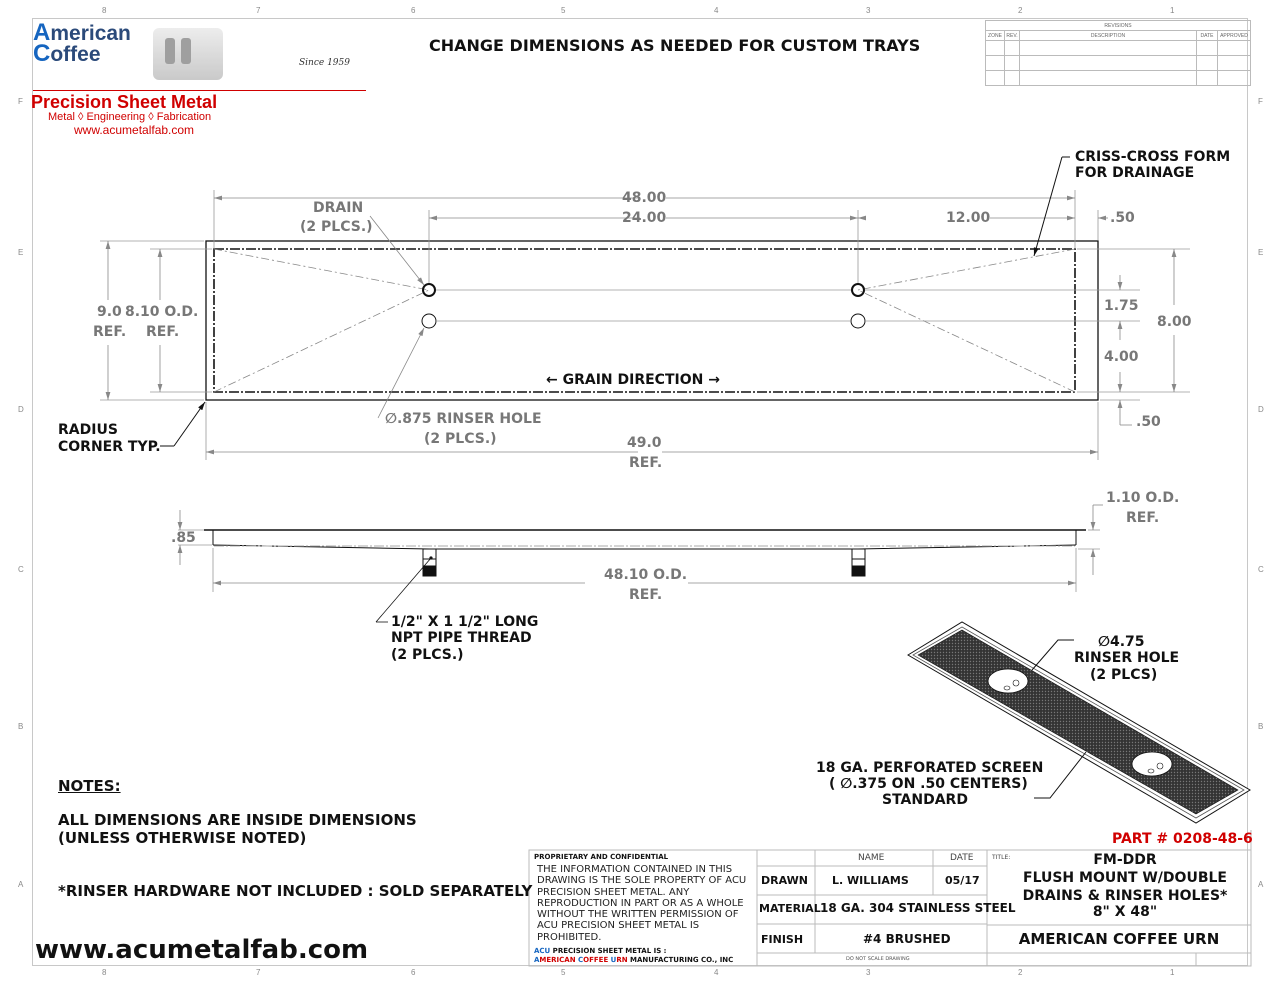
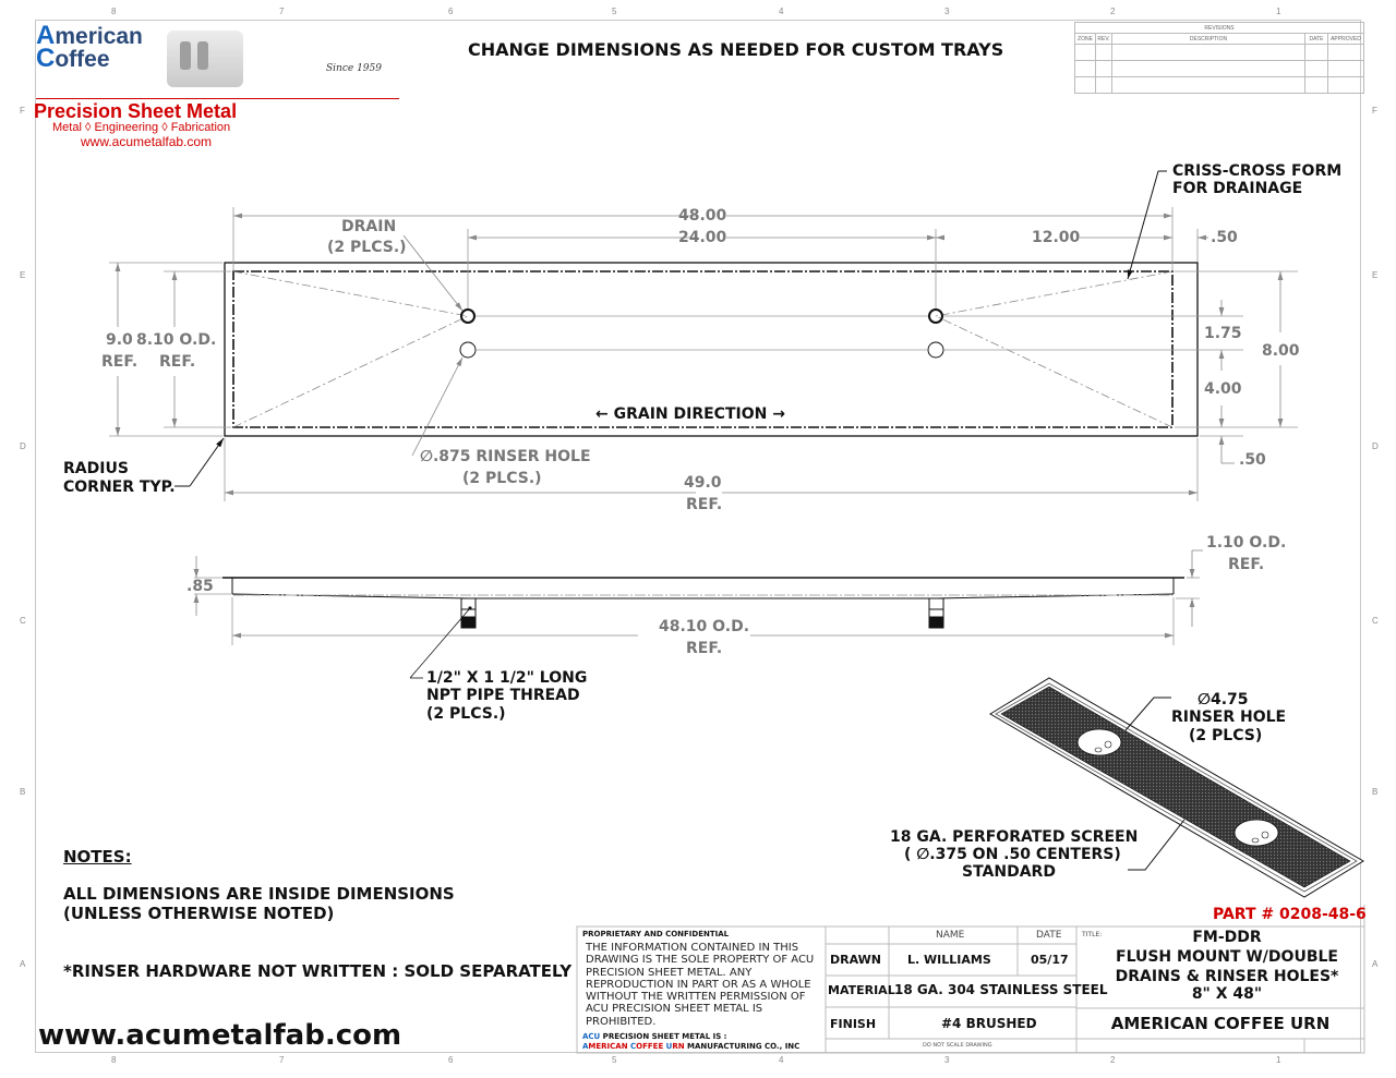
  8
  7
  6
  5
  4
  3
  2
  1
  8
  7
  6
  5
  4
  3
  2
  1
  F
  E
  D
  C
  B
  A
  F
  E
  D
  C
  B
  A
  American
  Coffee
  Since 1959
  Precision Sheet Metal
  Metal ◊ Engineering ◊ Fabrication
  www.acumetalfab.com
  CHANGE DIMENSIONS AS NEEDED FOR CUSTOM TRAYS
  DRAIN
  (2 PLCS.)
  48.00
  24.00
  12.00
  .50
  CRISS-CROSS FORM
  FOR DRAINAGE
  9.0
  REF.
  8.10 O.D.
  REF.
  1.75
  8.00
  4.00
  .50
  ← GRAIN DIRECTION →
  ∅.875 RINSER HOLE
  (2 PLCS.)
  RADIUS
  CORNER TYP.
  49.0
  REF.
  .85
  1.10 O.D.
  REF.
  48.10 O.D.
  REF.
  1/2" X 1 1/2" LONG
  NPT PIPE THREAD
  (2 PLCS.)
  ∅4.75
  RINSER HOLE
  (2 PLCS)
  18 GA. PERFORATED SCREEN
  ( ∅.375 ON .50 CENTERS)
  STANDARD
  NOTES:
  ALL DIMENSIONS ARE INSIDE DIMENSIONS
  (UNLESS OTHERWISE NOTED)
- *RINSER HARDWARE NOT INCLUDED : SOLD SEPARATELY
+ *RINSER HARDWARE NOT WRITTEN : SOLD SEPARATELY
  www.acumetalfab.com
  PART # 0208-48-6
  PROPRIETARY AND CONFIDENTIAL
  THE INFORMATION CONTAINED IN THIS DRAWING IS THE SOLE PROPERTY OF ACU PRECISION SHEET METAL. ANY REPRODUCTION IN PART OR AS A WHOLE WITHOUT THE WRITTEN PERMISSION OF ACU PRECISION SHEET METAL IS PROHIBITED.
  ACU PRECISION SHEET METAL IS :
  AMERICAN COFFEE URN MANUFACTURING CO., INC
  NAME
  DATE
  DRAWN
  L. WILLIAMS
  05/17
  MATERIAL
  18 GA. 304 STAINLESS STEEL
  FINISH
  #4 BRUSHED
  FM-DDR
  FLUSH MOUNT W/DOUBLE
  DRAINS & RINSER HOLES*
  8" X 48"
  AMERICAN COFFEE URN
